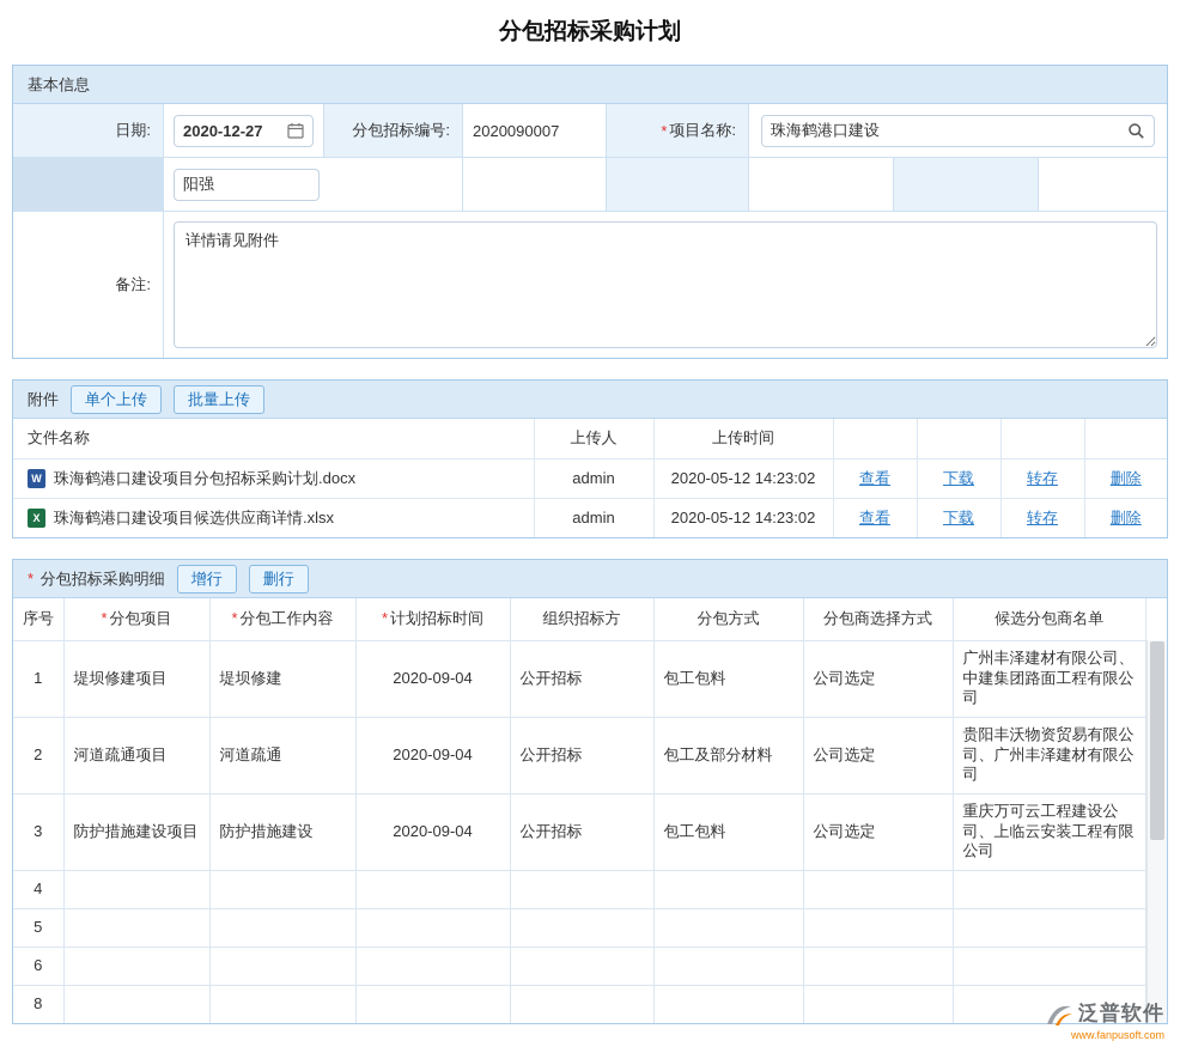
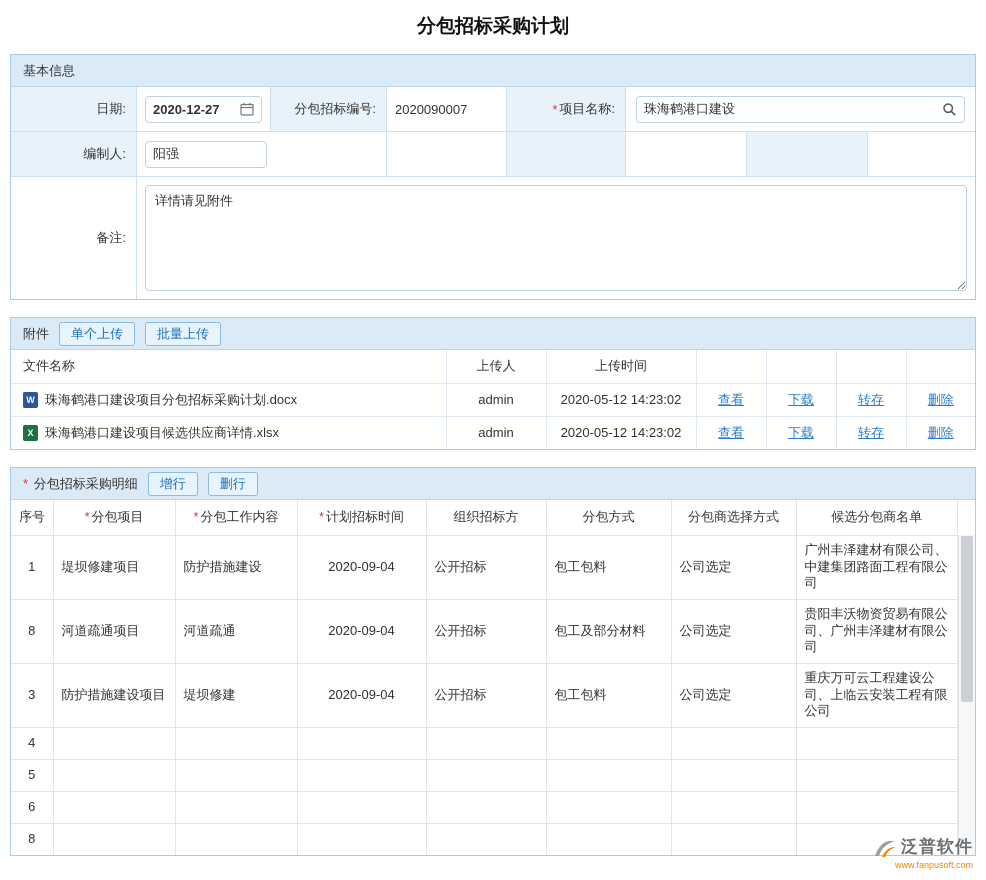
  分包招标采购计划
  基本信息
  日期:
  2020-12-27
  分包招标编号:
  2020090007
  *
  项目名称:
  珠海鹤港口建设
+ 编制人:
  阳强
  备注:
  详情请见附件
  附件
  单个上传
  批量上传
  文件名称	上传人	上传时间
  W 珠海鹤港口建设项目分包招标采购计划.docx	admin	2020-05-12 14:23:02	查看	下载	转存	删除
  X 珠海鹤港口建设项目候选供应商详情.xlsx	admin	2020-05-12 14:23:02	查看	下载	转存	删除
  * 分包招标采购明细
  增行
  删行
  序号	* 分包项目	* 分包工作内容	* 计划招标时间	组织招标方	分包方式	分包商选择方式	候选分包商名单
- 1	堤坝修建项目	堤坝修建	2020-09-04	公开招标	包工包料	公司选定	广州丰泽建材有限公司、中建集团路面工程有限公司
+ 1	堤坝修建项目	防护措施建设	2020-09-04	公开招标	包工包料	公司选定	广州丰泽建材有限公司、中建集团路面工程有限公司
- 2	河道疏通项目	河道疏通	2020-09-04	公开招标	包工及部分材料	公司选定	贵阳丰沃物资贸易有限公司、广州丰泽建材有限公司
+ 8	河道疏通项目	河道疏通	2020-09-04	公开招标	包工及部分材料	公司选定	贵阳丰沃物资贸易有限公司、广州丰泽建材有限公司
- 3	防护措施建设项目	防护措施建设	2020-09-04	公开招标	包工包料	公司选定	重庆万可云工程建设公司、上临云安装工程有限公司
+ 3	防护措施建设项目	堤坝修建	2020-09-04	公开招标	包工包料	公司选定	重庆万可云工程建设公司、上临云安装工程有限公司
  4
  5
  6
  8
  泛普软件
  www.fanpusoft.com
